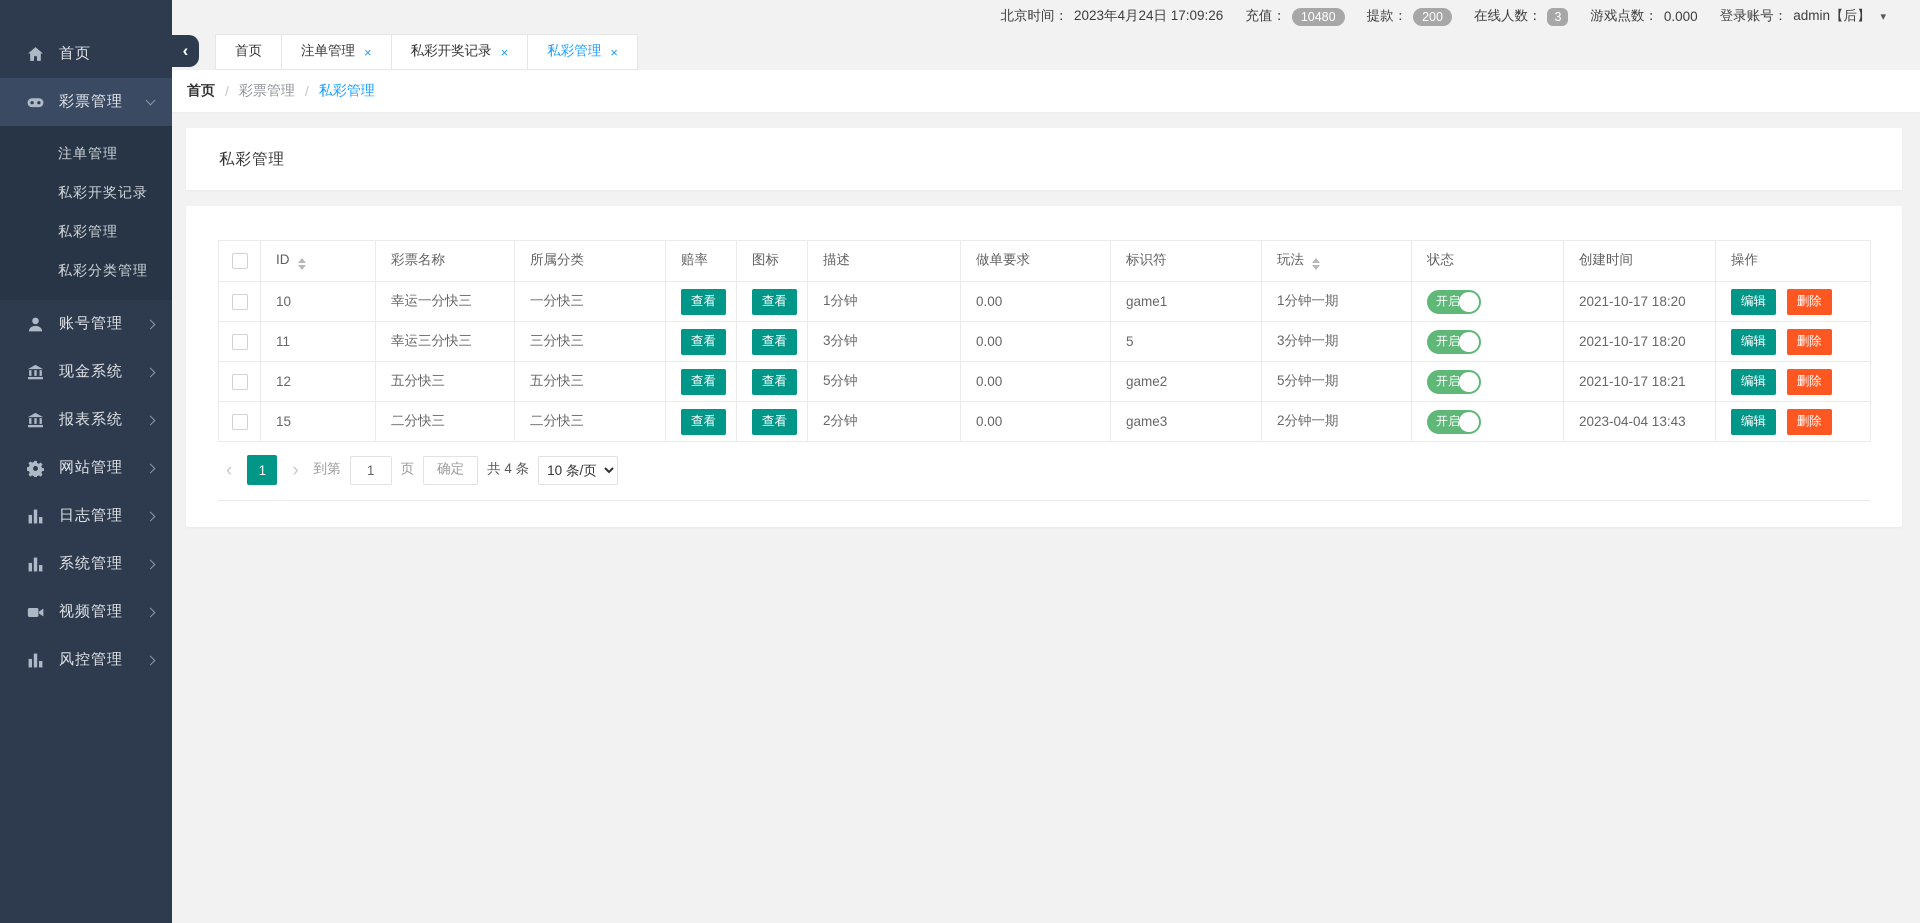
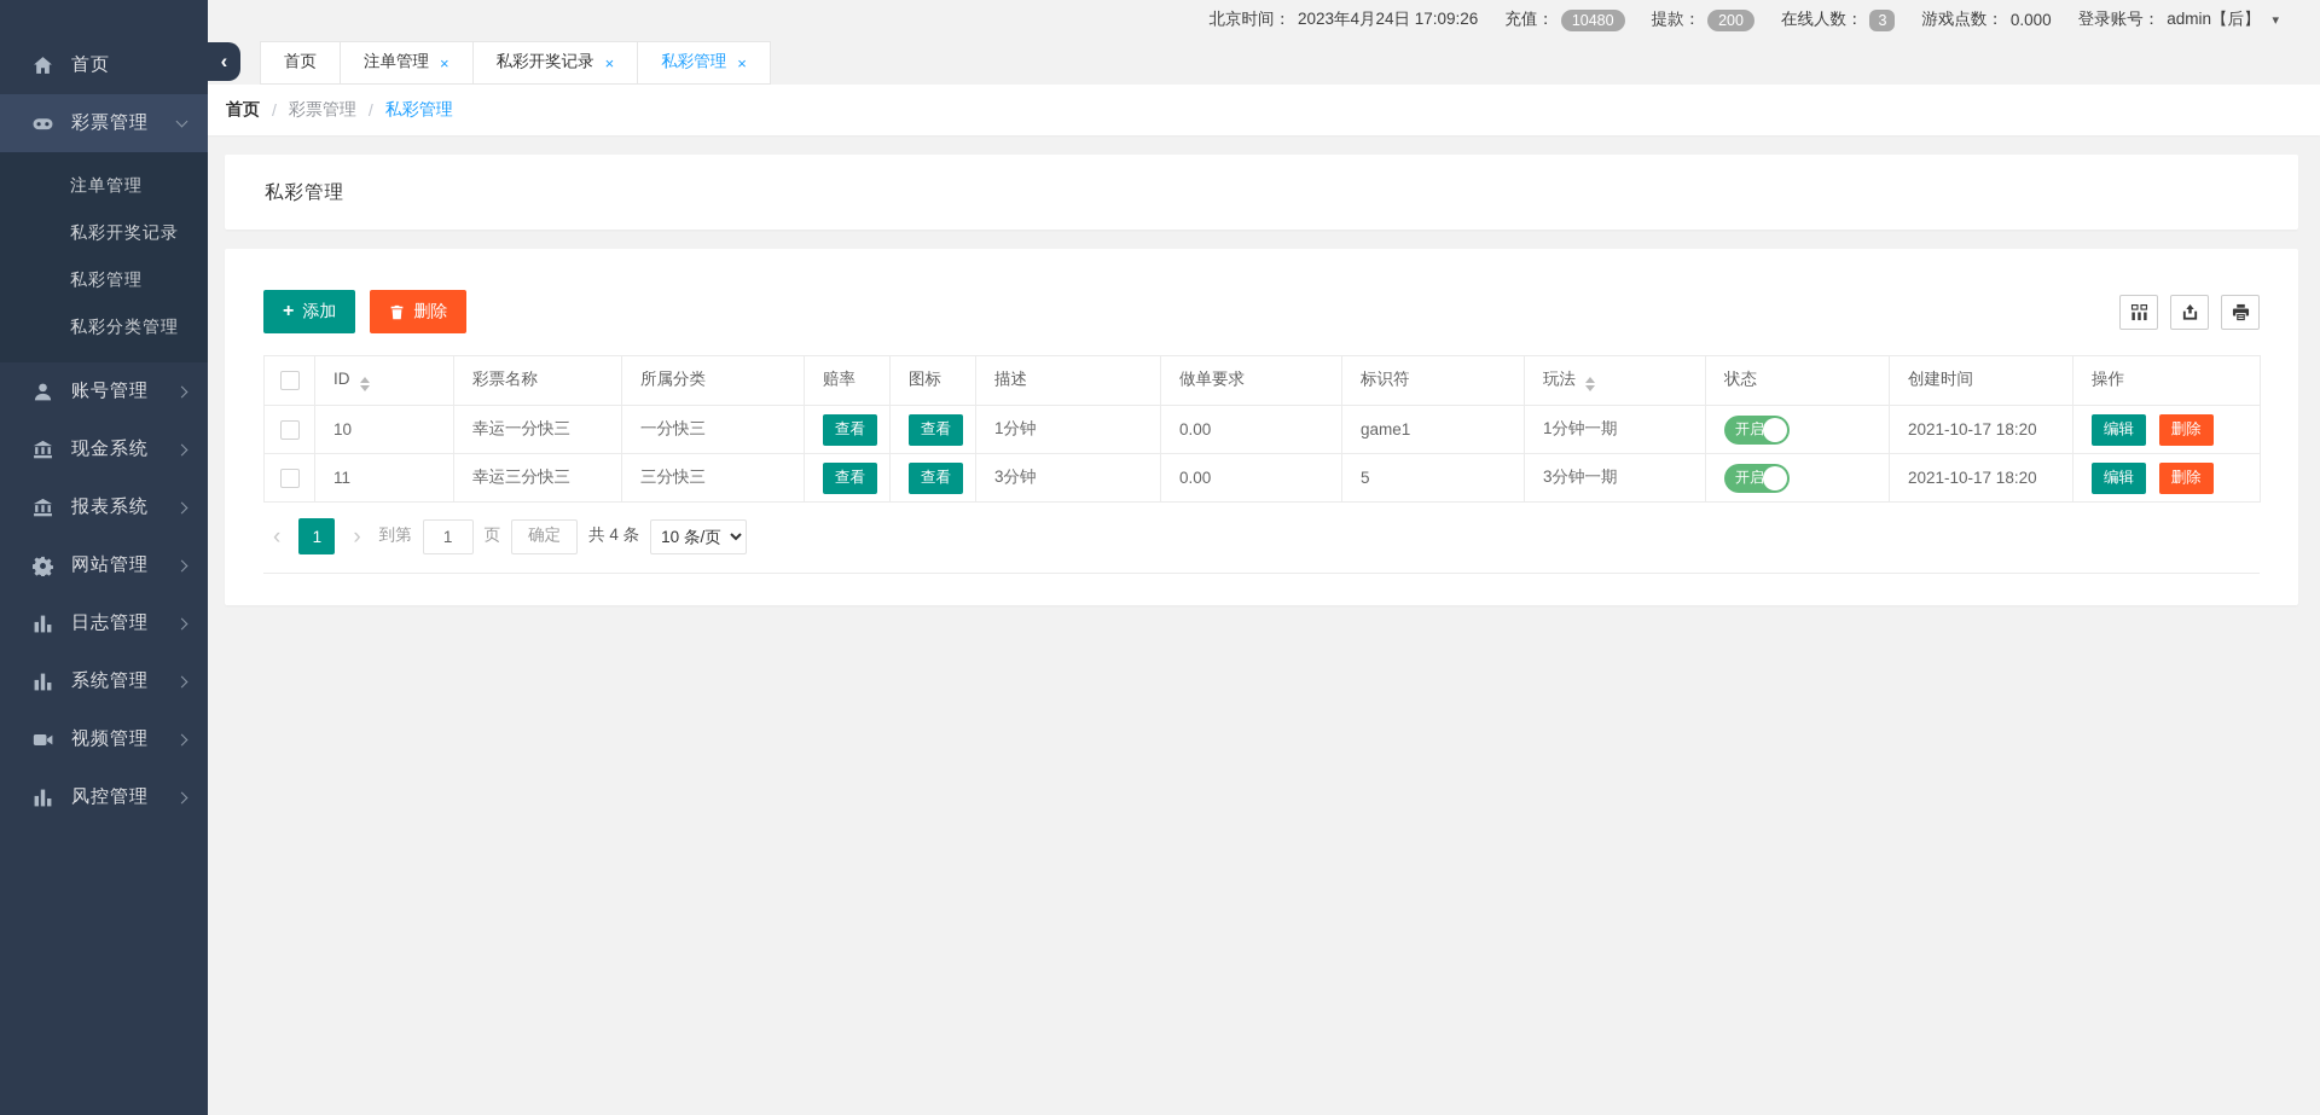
  首页
  彩票管理
  注单管理
  私彩开奖记录
  私彩管理
  私彩分类管理
  账号管理
  现金系统
  报表系统
  网站管理
  日志管理
  系统管理
  视频管理
  风控管理
  北京时间：
  2023年4月24日 17:09:26
  充值：
  10480
  提款：
  200
  在线人数：
  3
  游戏点数：
  0.000
  登录账号：
  admin【后】
  ▾
  ‹
  首页
  注单管理
  ×
  私彩开奖记录
  ×
  私彩管理
  ×
  首页
  /
  彩票管理
  /
  私彩管理
  私彩管理
+ +
+ 添加
+ 删除
  	ID	彩票名称	所属分类	赔率	图标	描述	做单要求	标识符	玩法	状态	创建时间	操作
  	10	幸运一分快三	一分快三	查看	查看	1分钟	0.00	game1	1分钟一期	开启	2021-10-17 18:20	编辑 删除
  	11	幸运三分快三	三分快三	查看	查看	3分钟	0.00	5	3分钟一期	开启	2021-10-17 18:20	编辑 删除
- 	12	五分快三	五分快三	查看	查看	5分钟	0.00	game2	5分钟一期	开启	2021-10-17 18:21	编辑 删除
- 	15	二分快三	二分快三	查看	查看	2分钟	0.00	game3	2分钟一期	开启	2023-04-04 13:43	编辑 删除
  ‹
  1
  ›
  到第
  1
  页
  确定
  共 4 条
  10 条/页
